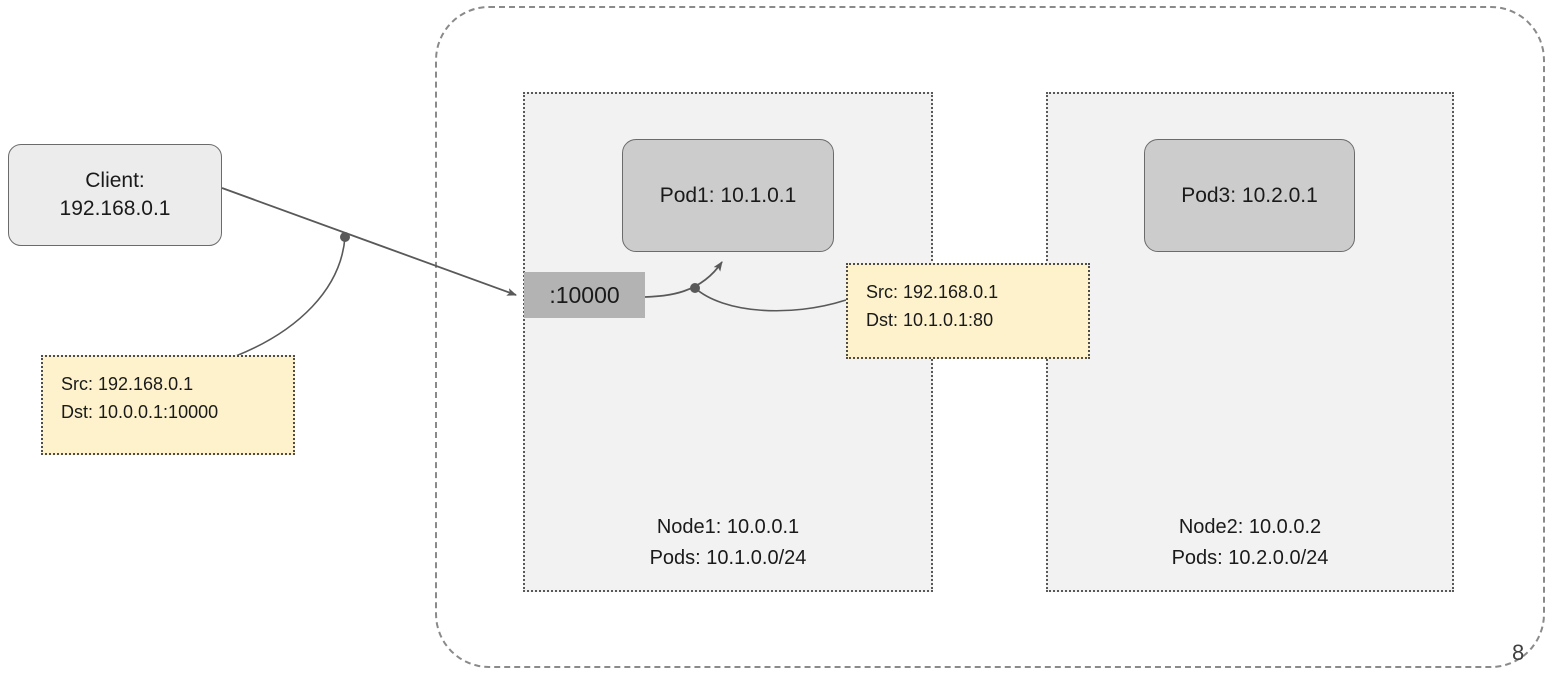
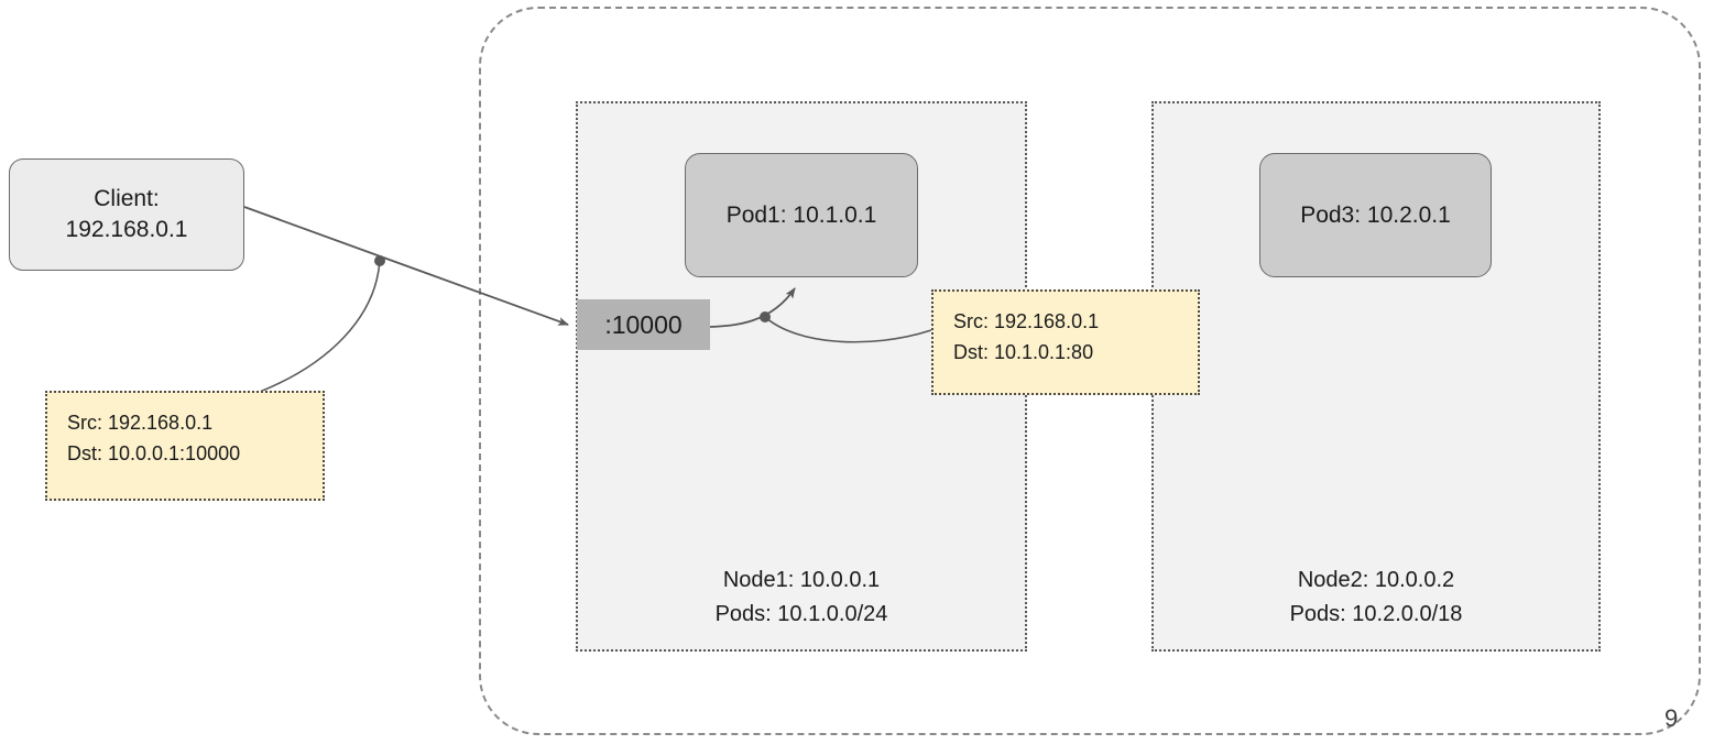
  Node1: 10.0.0.1
  Pods: 10.1.0.0/24
  Node2: 10.0.0.2
- Pods: 10.2.0.0/24
+ Pods: 10.2.0.0/18
  Pod1: 10.1.0.1
  Pod3: 10.2.0.1
  Client:
  192.168.0.1
  :10000
  Src: 192.168.0.1
  Dst: 10.0.0.1:10000
  Src: 192.168.0.1
  Dst: 10.1.0.1:80
- 8
+ 9
